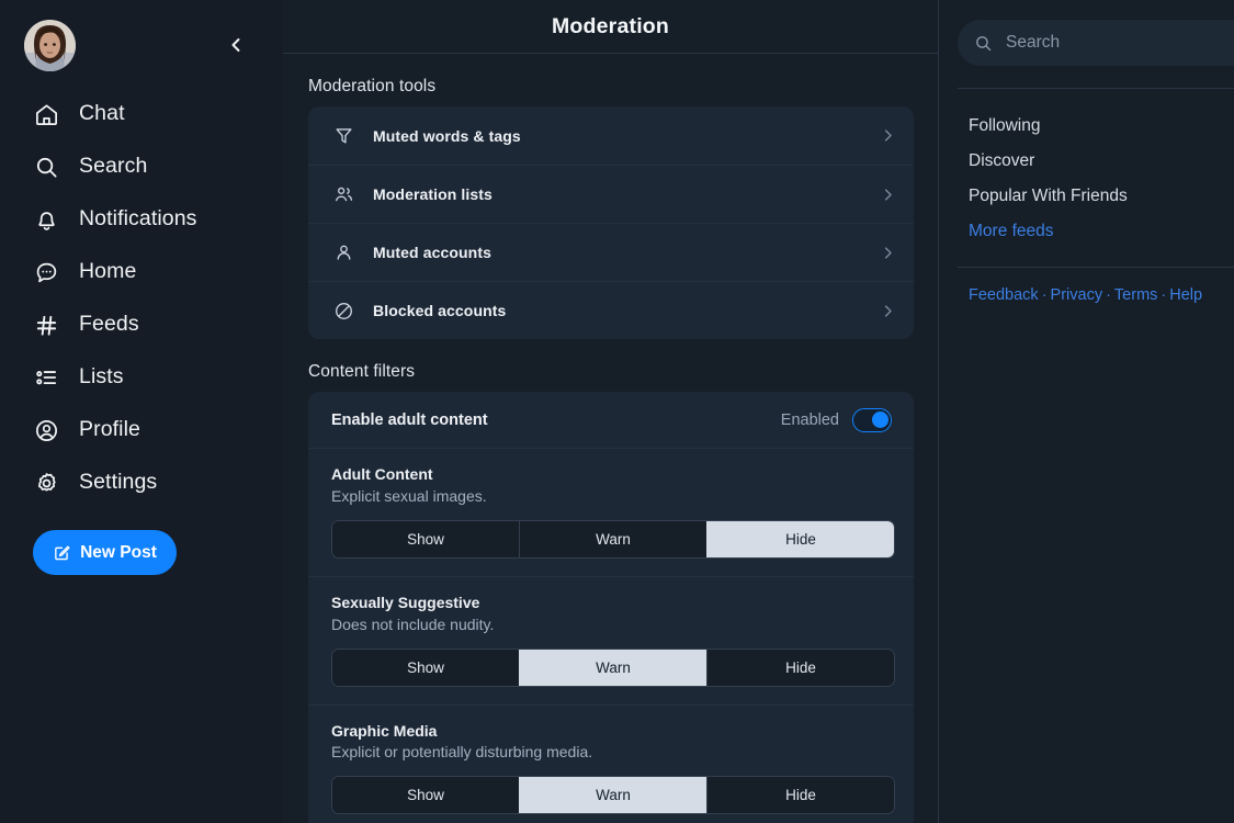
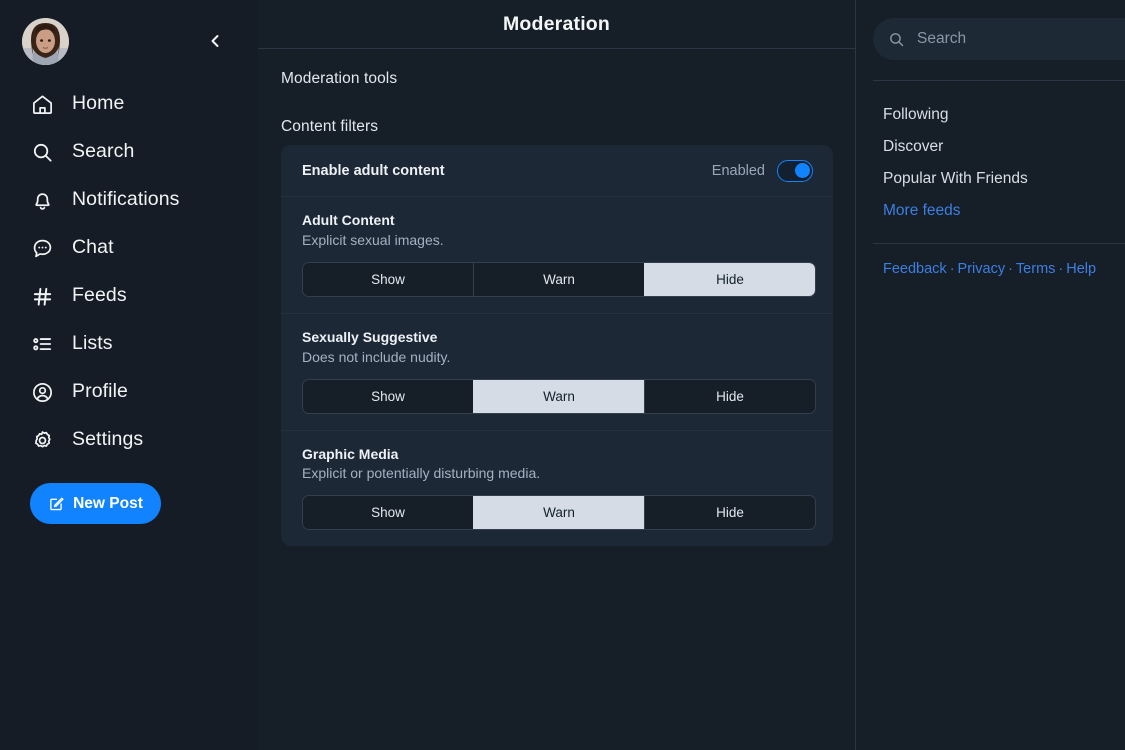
- Chat
+ Home
  Search
  Notifications
- Home
+ Chat
  Feeds
  Lists
  Profile
  Settings
  New Post
  Moderation
  Moderation tools
- Muted words & tags
- Moderation lists
- Muted accounts
- Blocked accounts
  Content filters
  Enable adult content
  Enabled
  Adult Content
  Explicit sexual images.
  Show
  Warn
  Hide
  Sexually Suggestive
  Does not include nudity.
  Show
  Warn
  Hide
  Graphic Media
  Explicit or potentially disturbing media.
  Show
  Warn
  Hide
  Search
  Following
  Discover
  Popular With Friends
  More feeds
  Feedback · Privacy · Terms · Help
